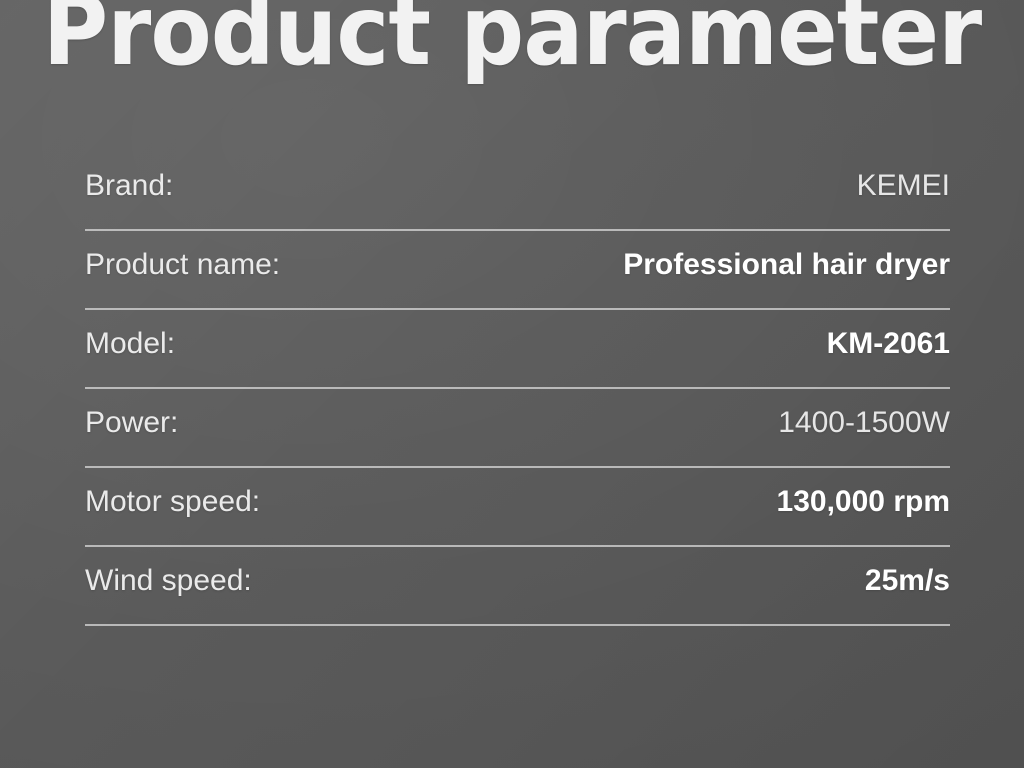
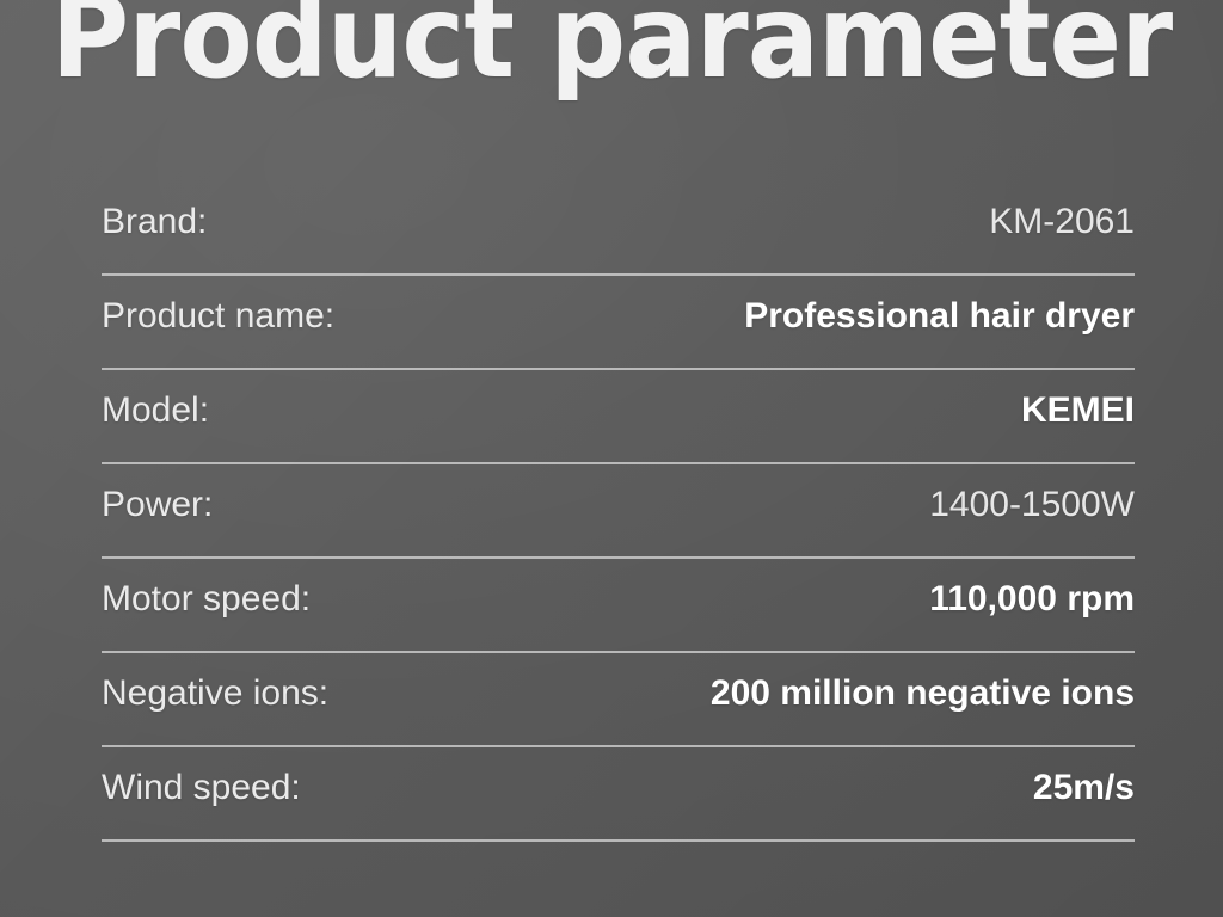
  Product parameter
  Brand:
- KEMEI
+ KM-2061
  Product name:
  Professional hair dryer
  Model:
- KM-2061
+ KEMEI
  Power:
  1400-1500W
  Motor speed:
- 130,000 rpm
+ 110,000 rpm
+ Negative ions:
+ 200 million negative ions
  Wind speed:
  25m/s
